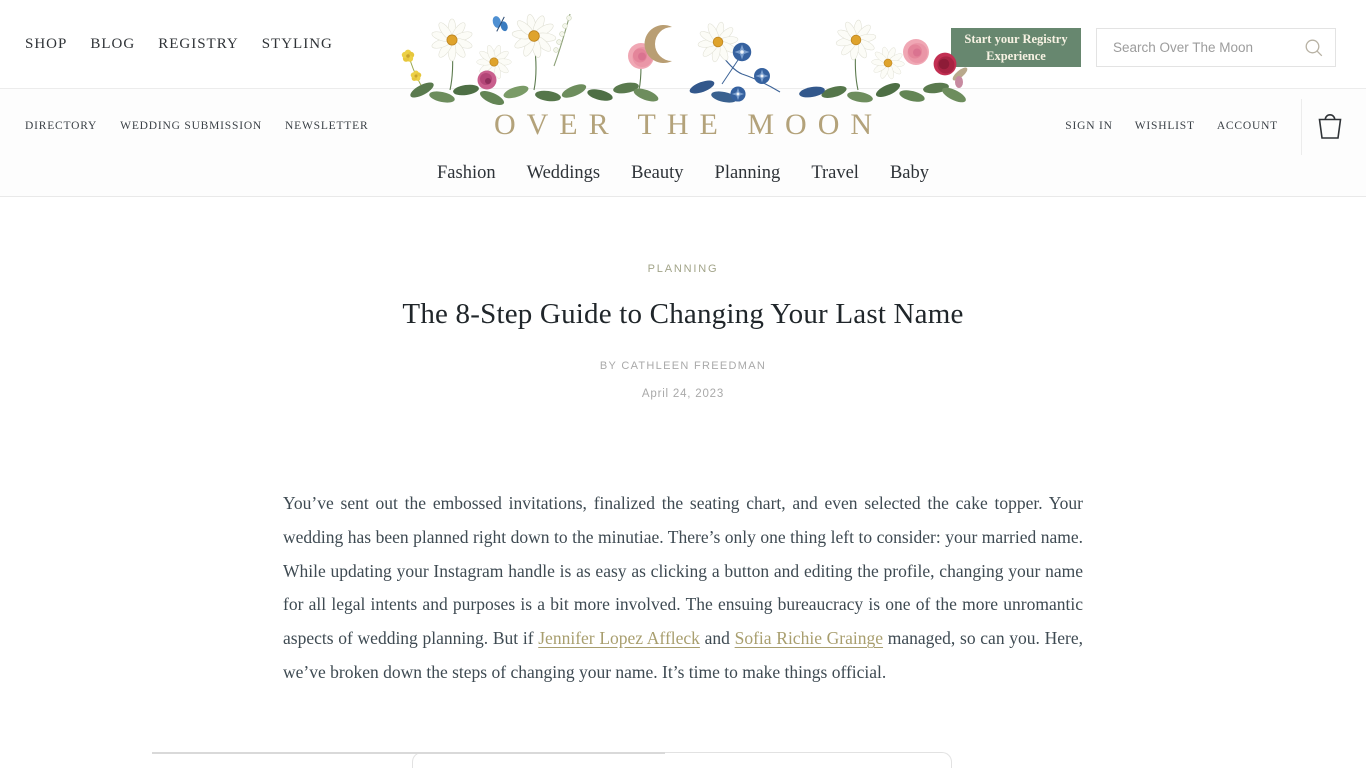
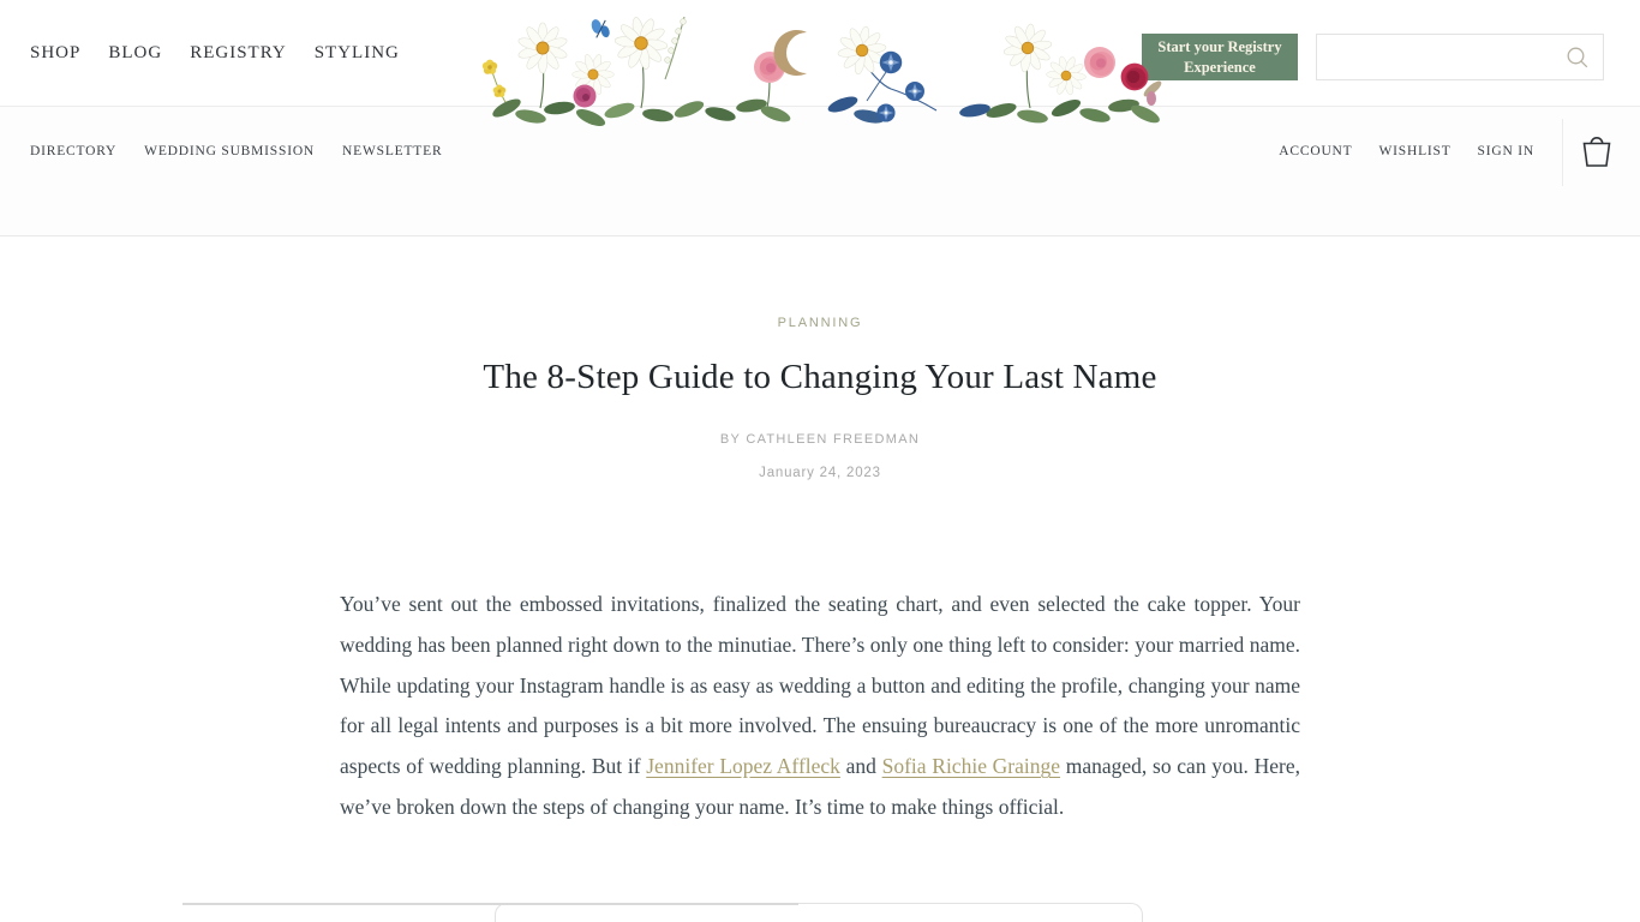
  SHOP
  BLOG
  REGISTRY
  STYLING
  Start your Registry Experience
- Search Over The Moon
  DIRECTORY
  WEDDING SUBMISSION
  NEWSLETTER
- SIGN IN
+ ACCOUNT
  WISHLIST
- ACCOUNT
+ SIGN IN
- OVER THE MOON
- Fashion
- Weddings
- Beauty
- Planning
- Travel
- Baby
  PLANNING
  The 8-Step Guide to Changing Your Last Name
  BY CATHLEEN FREEDMAN
- April 24, 2023
+ January 24, 2023
- You’ve sent out the embossed invitations, finalized the seating chart, and even selected the cake topper. Your wedding has been planned right down to the minutiae. There’s only one thing left to consider: your married name. While updating your Instagram handle is as easy as clicking a button and editing the profile, changing your name for all legal intents and purposes is a bit more involved. The ensuing bureaucracy is one of the more unromantic aspects of wedding planning. But if Jennifer Lopez Affleck and Sofia Richie Grainge managed, so can you. Here, we’ve broken down the steps of changing your name. It’s time to make things official.
+ You’ve sent out the embossed invitations, finalized the seating chart, and even selected the cake topper. Your wedding has been planned right down to the minutiae. There’s only one thing left to consider: your married name. While updating your Instagram handle is as easy as wedding a button and editing the profile, changing your name for all legal intents and purposes is a bit more involved. The ensuing bureaucracy is one of the more unromantic aspects of wedding planning. But if Jennifer Lopez Affleck and Sofia Richie Grainge managed, so can you. Here, we’ve broken down the steps of changing your name. It’s time to make things official.
